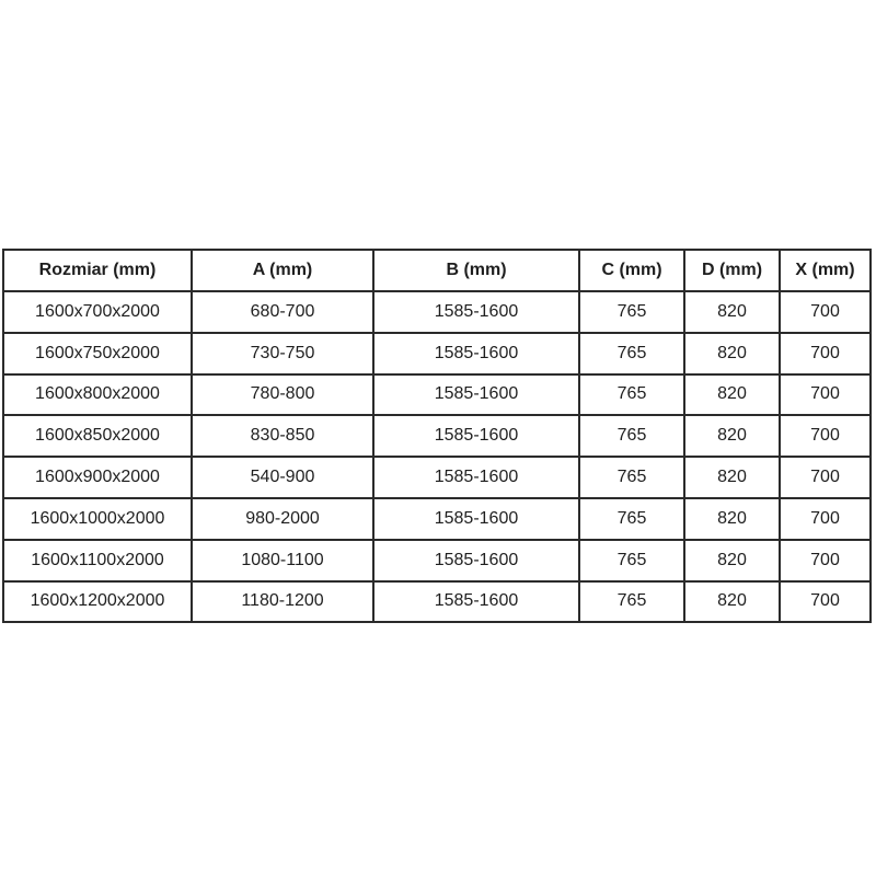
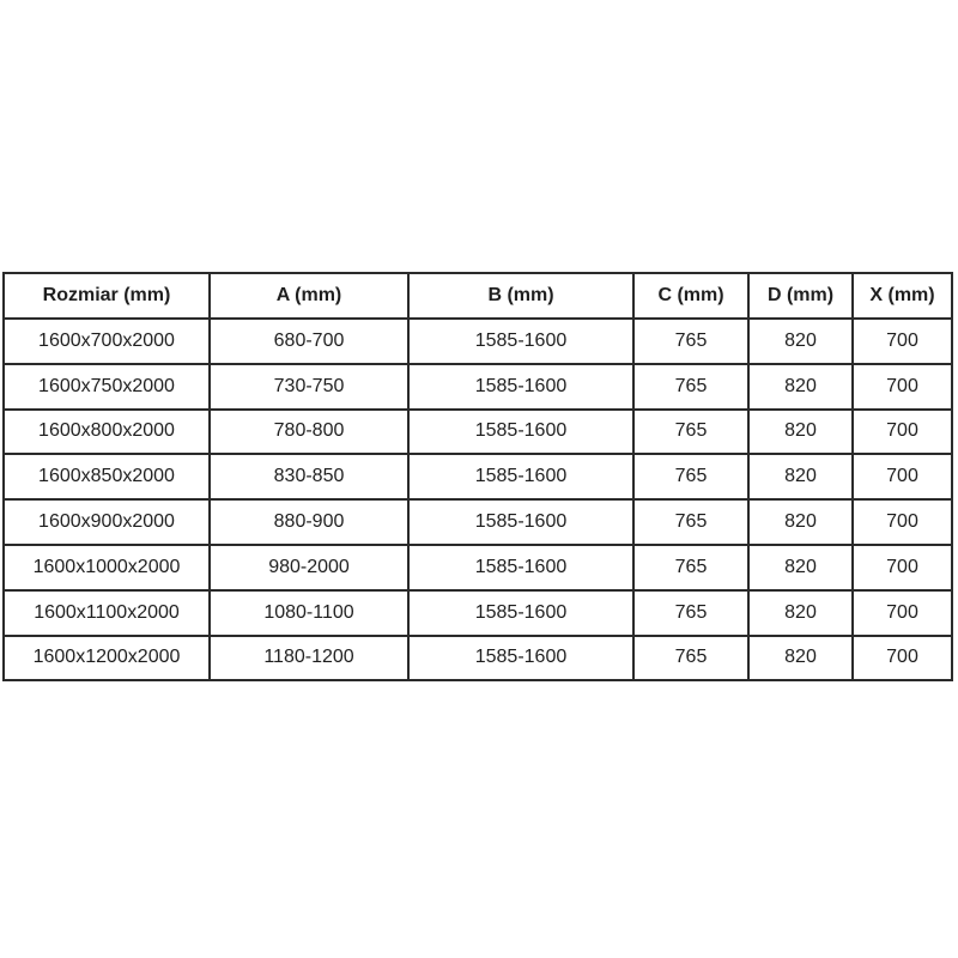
  Rozmiar (mm)	A (mm)	B (mm)	C (mm)	D (mm)	X (mm)
  1600x700x2000	680-700	1585-1600	765	820	700
  1600x750x2000	730-750	1585-1600	765	820	700
  1600x800x2000	780-800	1585-1600	765	820	700
  1600x850x2000	830-850	1585-1600	765	820	700
- 1600x900x2000	540-900	1585-1600	765	820	700
+ 1600x900x2000	880-900	1585-1600	765	820	700
  1600x1000x2000	980-2000	1585-1600	765	820	700
  1600x1100x2000	1080-1100	1585-1600	765	820	700
  1600x1200x2000	1180-1200	1585-1600	765	820	700
